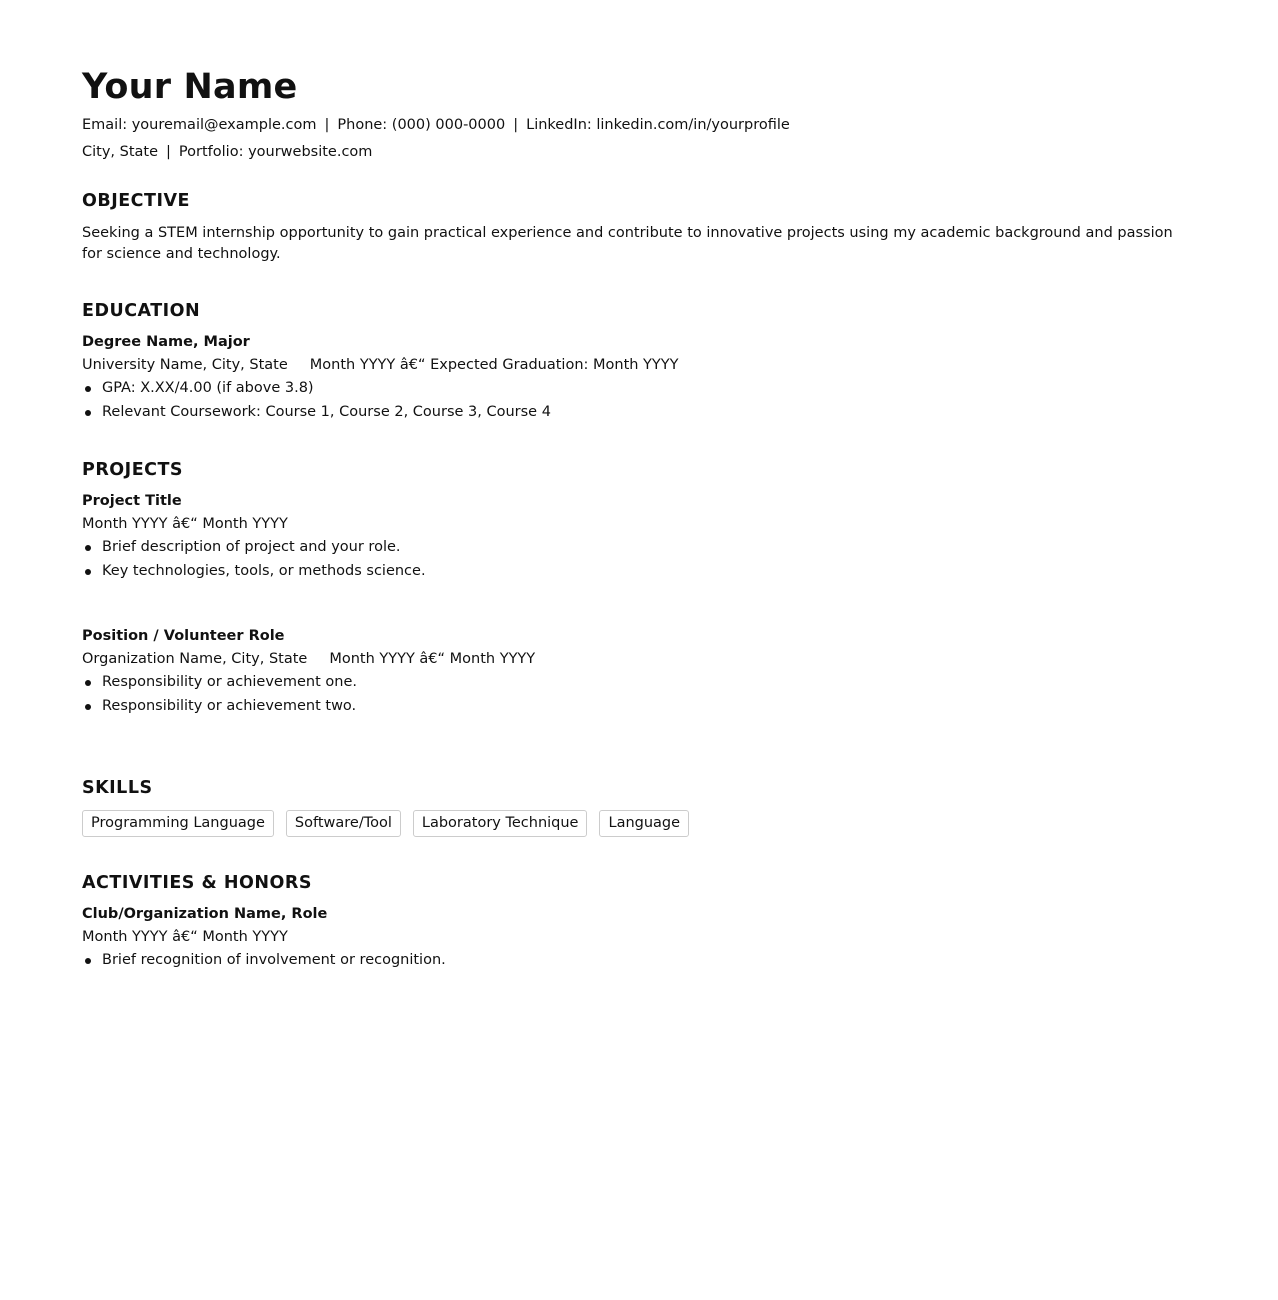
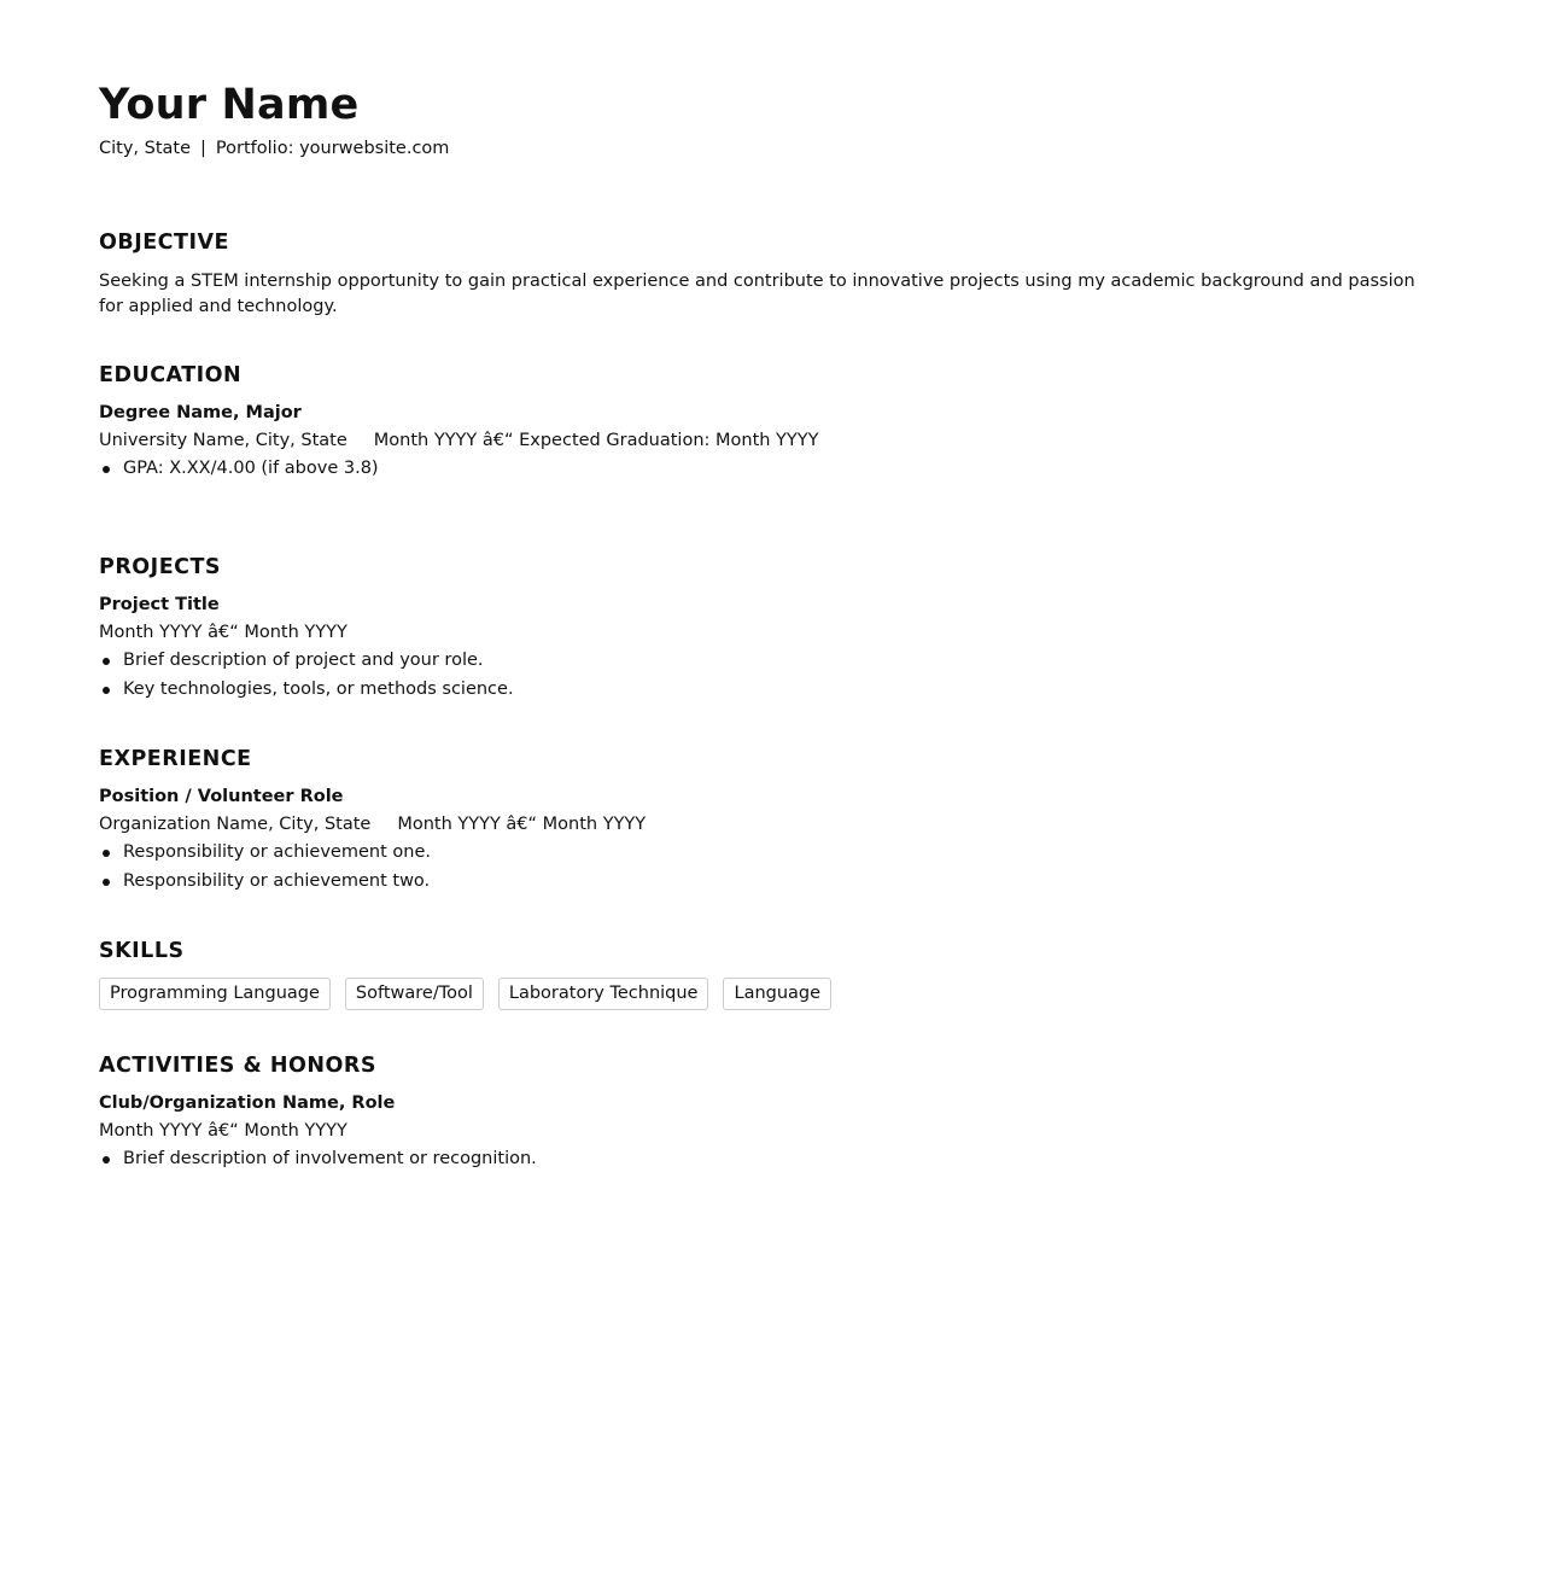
  Your Name
- Email: youremail@example.com | Phone: (000) 000-0000 | LinkedIn: linkedin.com/in/yourprofile
  City, State | Portfolio: yourwebsite.com
  OBJECTIVE
- Seeking a STEM internship opportunity to gain practical experience and contribute to innovative projects using my academic background and passion for science and technology.
+ Seeking a STEM internship opportunity to gain practical experience and contribute to innovative projects using my academic background and passion for applied and technology.
  EDUCATION
  Degree Name, Major
  University Name, City, State Month YYYY â€“ Expected Graduation: Month YYYY
  GPA: X.XX/4.00 (if above 3.8)
- Relevant Coursework: Course 1, Course 2, Course 3, Course 4
  PROJECTS
  Project Title
  Month YYYY â€“ Month YYYY
  Brief description of project and your role.
  Key technologies, tools, or methods science.
+ EXPERIENCE
  Position / Volunteer Role
  Organization Name, City, State Month YYYY â€“ Month YYYY
  Responsibility or achievement one.
  Responsibility or achievement two.
  SKILLS
  Programming Language
  Software/Tool
  Laboratory Technique
  Language
  ACTIVITIES & HONORS
  Club/Organization Name, Role
  Month YYYY â€“ Month YYYY
- Brief recognition of involvement or recognition.
+ Brief description of involvement or recognition.
